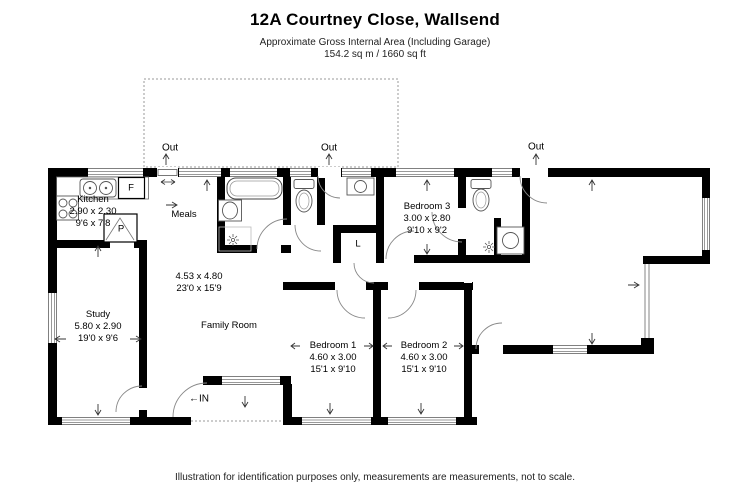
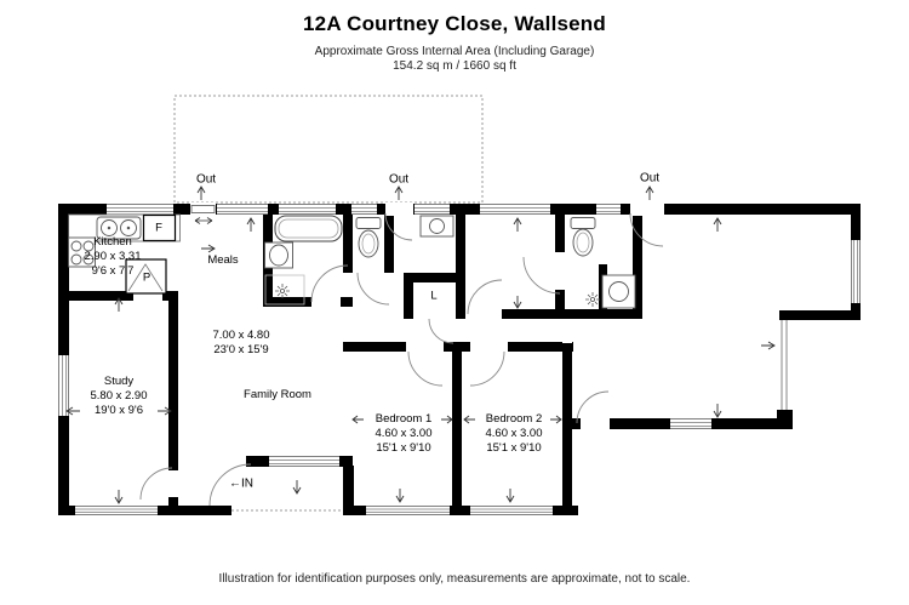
  12A Courtney Close, Wallsend
  Approximate Gross Internal Area (Including Garage)
  154.2 sq m / 1660 sq ft
  Kitchen
- 2.90 x 2.30
+ 2.90 x 3.31
- 9'6 x 7'8
+ 9'6 x 7'7
  Meals
- 4.53 x 4.80
+ 7.00 x 4.80
  23'0 x 15'9
  Family Room
  Study
  5.80 x 2.90
  19'0 x 9'6
  Bedroom 1
  4.60 x 3.00
  15'1 x 9'10
  Bedroom 2
  4.60 x 3.00
  15'1 x 9'10
- Bedroom 3
- 3.00 x 2.80
- 9'10 x 9'2
  Out
  Out
  Out
  ←IN
  F
  P
  L
- Illustration for identification purposes only, measurements are measurements, not to scale.
+ Illustration for identification purposes only, measurements are approximate, not to scale.
